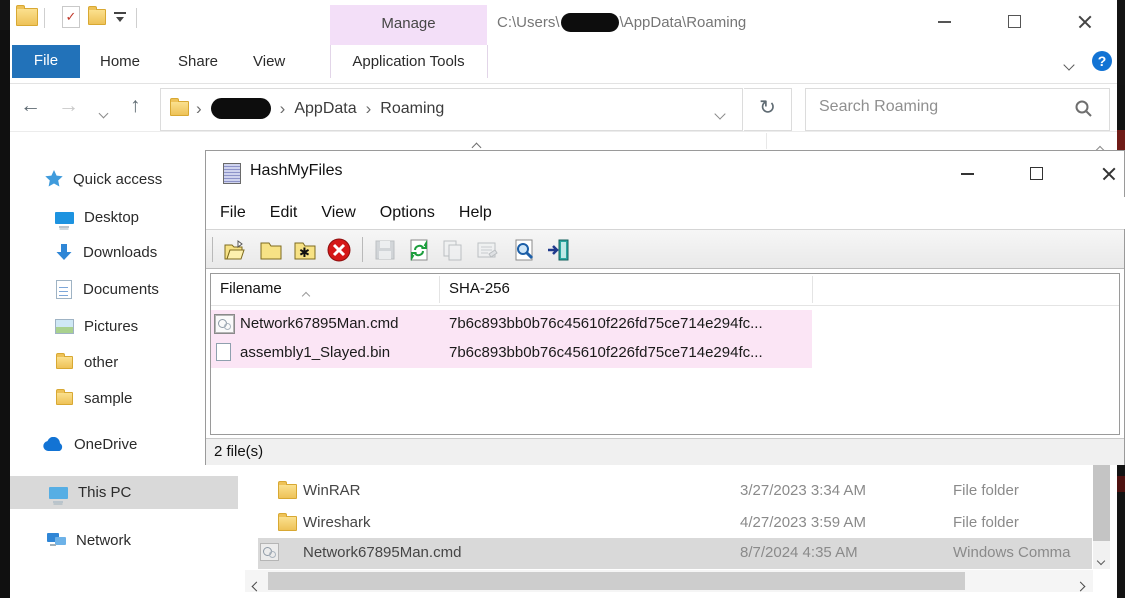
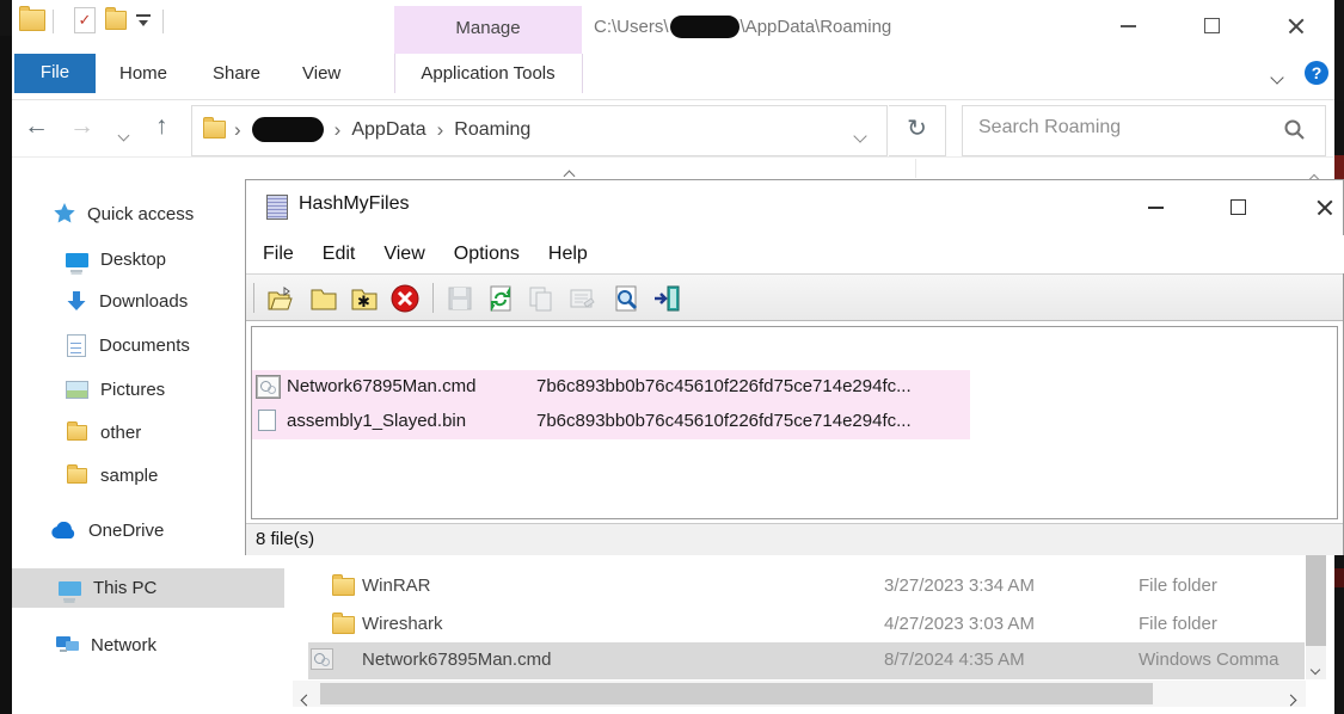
  ✓
  Manage
  C:\Users\
  \AppData\Roaming
  File
  Home
  Share
  View
  Application Tools
  ?
  ←
  →
  ↑
  ›
  ›
  AppData
  ›
  Roaming
  ↻
  Search Roaming
  Quick access
  Desktop
  Downloads
  Documents
  Pictures
  other
  sample
  OneDrive
  This PC
  Network
  WinRAR
  3/27/2023 3:34 AM
  File folder
  Wireshark
- 4/27/2023 3:59 AM
+ 4/27/2023 3:03 AM
  File folder
  Network67895Man.cmd
  8/7/2024 4:35 AM
  Windows Comma
  HashMyFiles
  File
  Edit
  View
  Options
  Help
  ✱
- Filename
- SHA-256
  Network67895Man.cmd
  7b6c893bb0b76c45610f226fd75ce714e294fc...
  assembly1_Slayed.bin
  7b6c893bb0b76c45610f226fd75ce714e294fc...
- 2 file(s)
+ 8 file(s)
